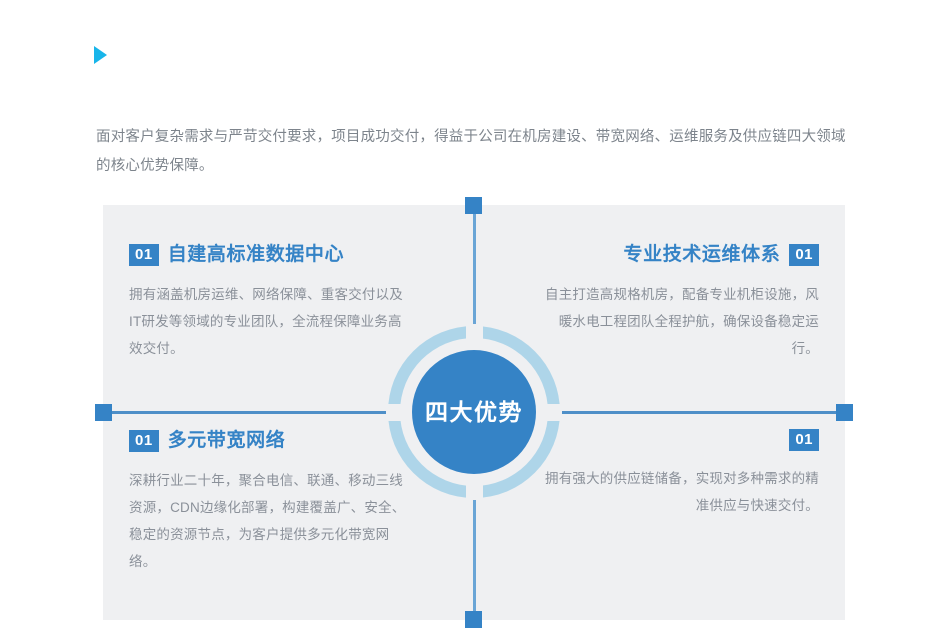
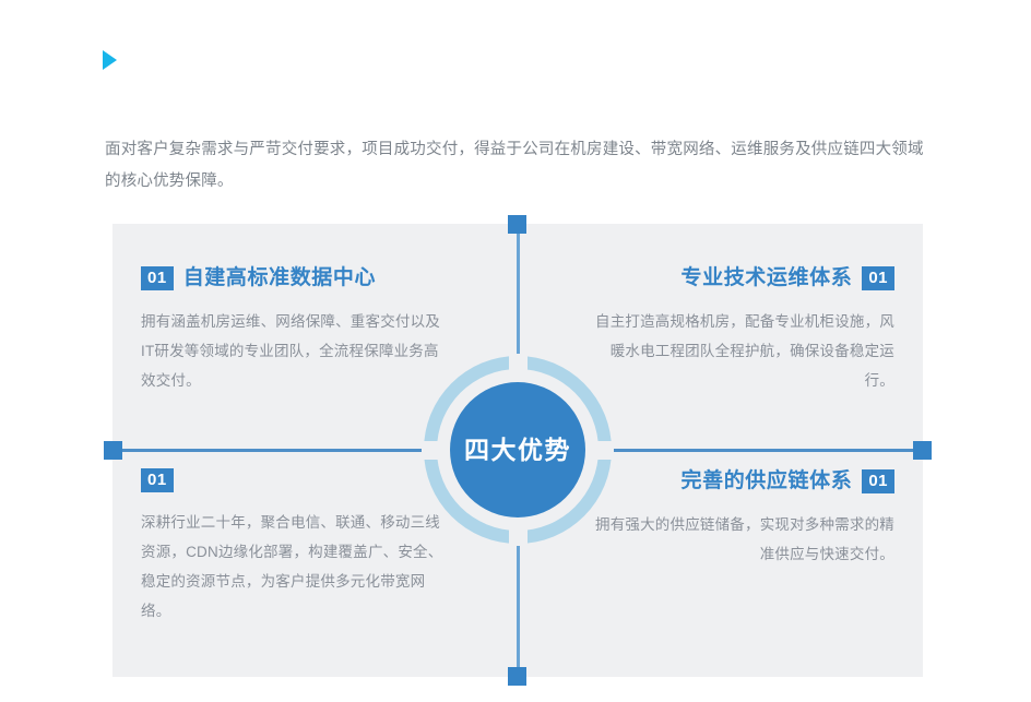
  面对客户复杂需求与严苛交付要求，项目成功交付，得益于公司在机房建设、带宽网络、运维服务及供应链四大领域的核心优势保障。
  四大优势
  01
  自建高标准数据中心
  拥有涵盖机房运维、网络保障、重客交付以及IT研发等领域的专业团队，全流程保障业务高效交付。
  专业技术运维体系
  01
  自主打造高规格机房，配备专业机柜设施，风暖水电工程团队全程护航，确保设备稳定运行。
  01
- 多元带宽网络
  深耕行业二十年，聚合电信、联通、移动三线资源，CDN边缘化部署，构建覆盖广、安全、稳定的资源节点，为客户提供多元化带宽网络。
+ 完善的供应链体系
  01
  拥有强大的供应链储备，实现对多种需求的精准供应与快速交付。
